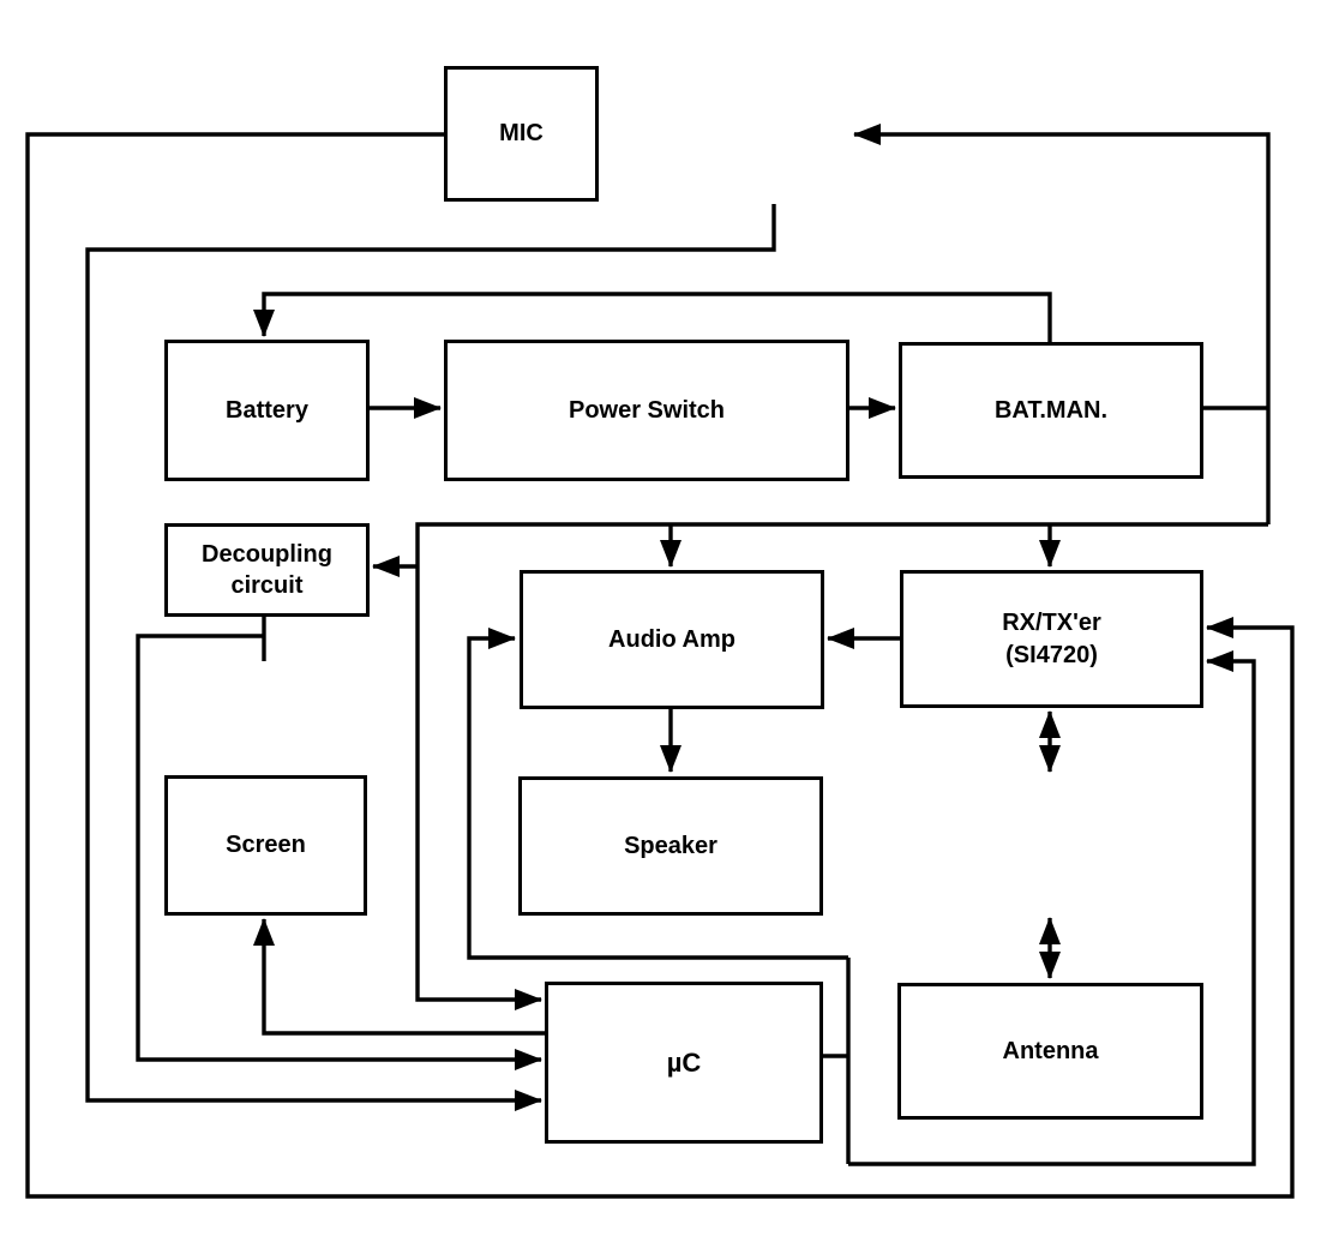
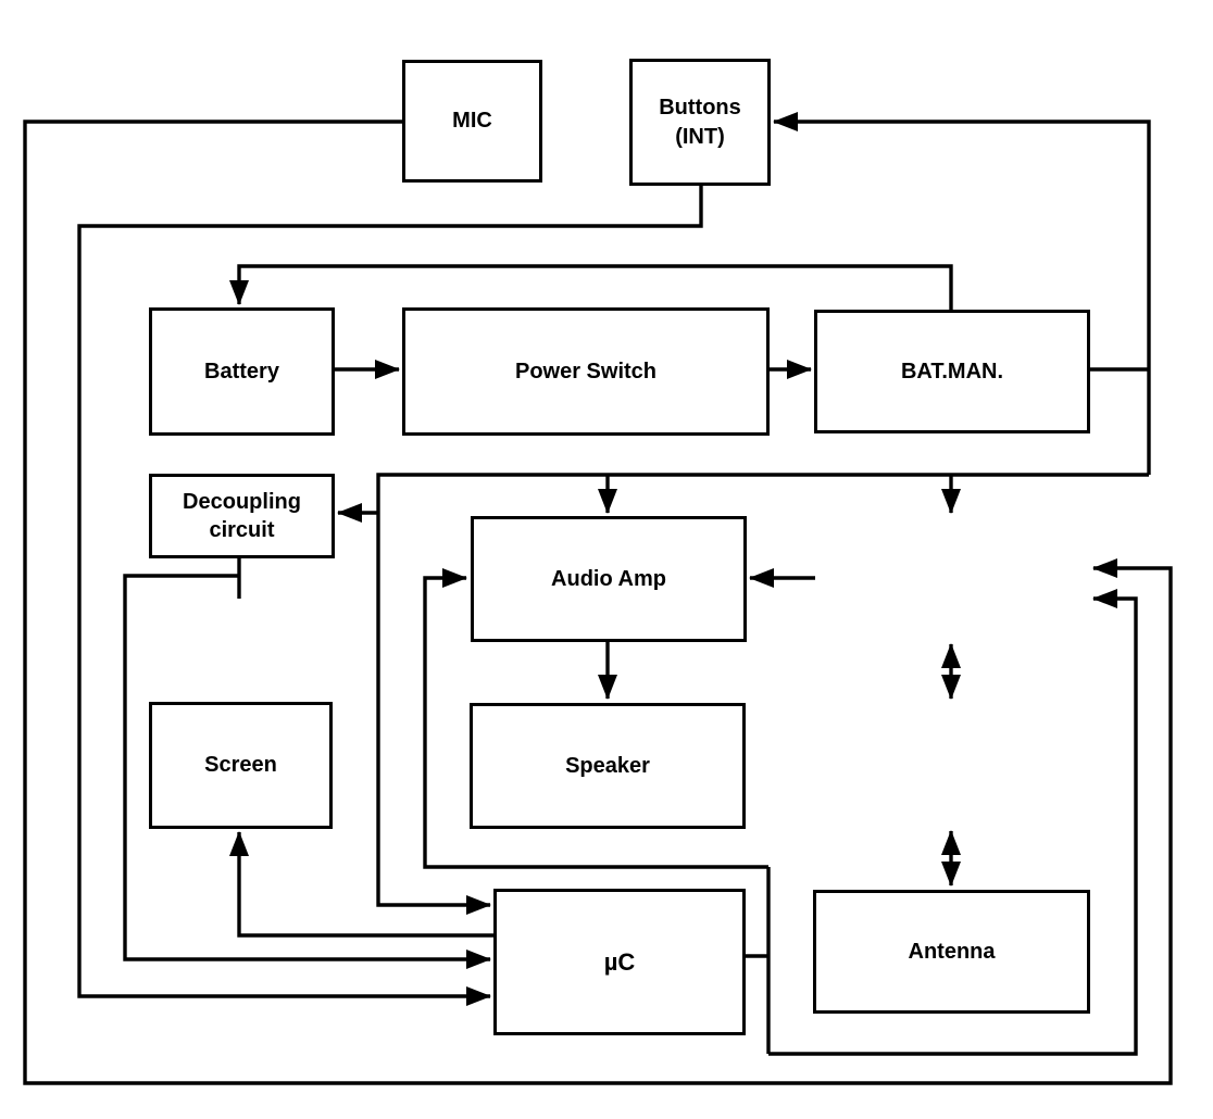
  MIC
+ Buttons
+ (INT)
  Battery
  Power Switch
  BAT.MAN.
  Decoupling
  circuit
  Audio Amp
- RX/TX'er
- (SI4720)
  Screen
  Speaker
  µC
  Antenna
